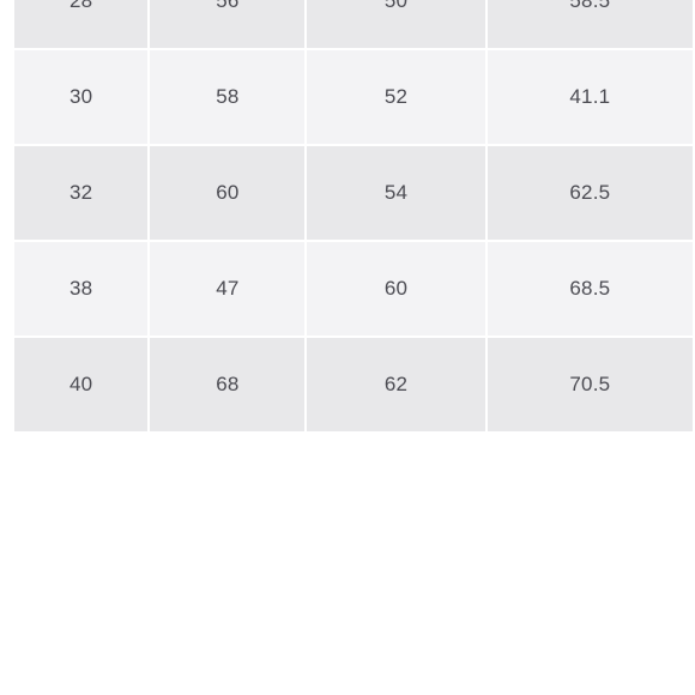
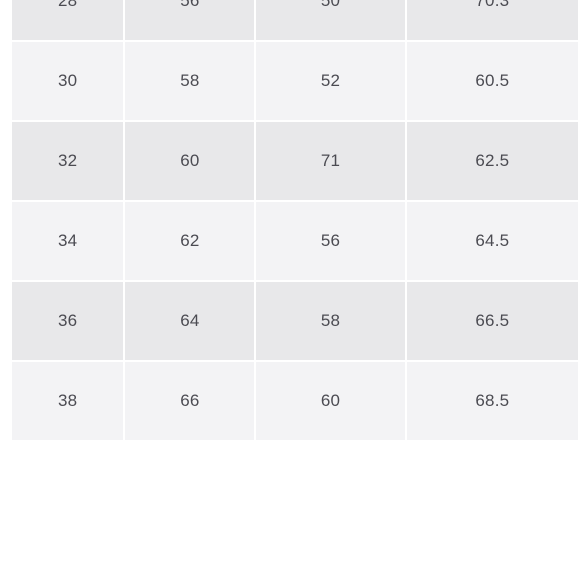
- 28	56	50	58.5
+ 28	56	50	70.3
- 30	58	52	41.1
+ 30	58	52	60.5
- 32	60	54	62.5
+ 32	60	71	62.5
+ 34	62	56	64.5
+ 36	64	58	66.5
- 38	47	60	68.5
+ 38	66	60	68.5
- 40	68	62	70.5
